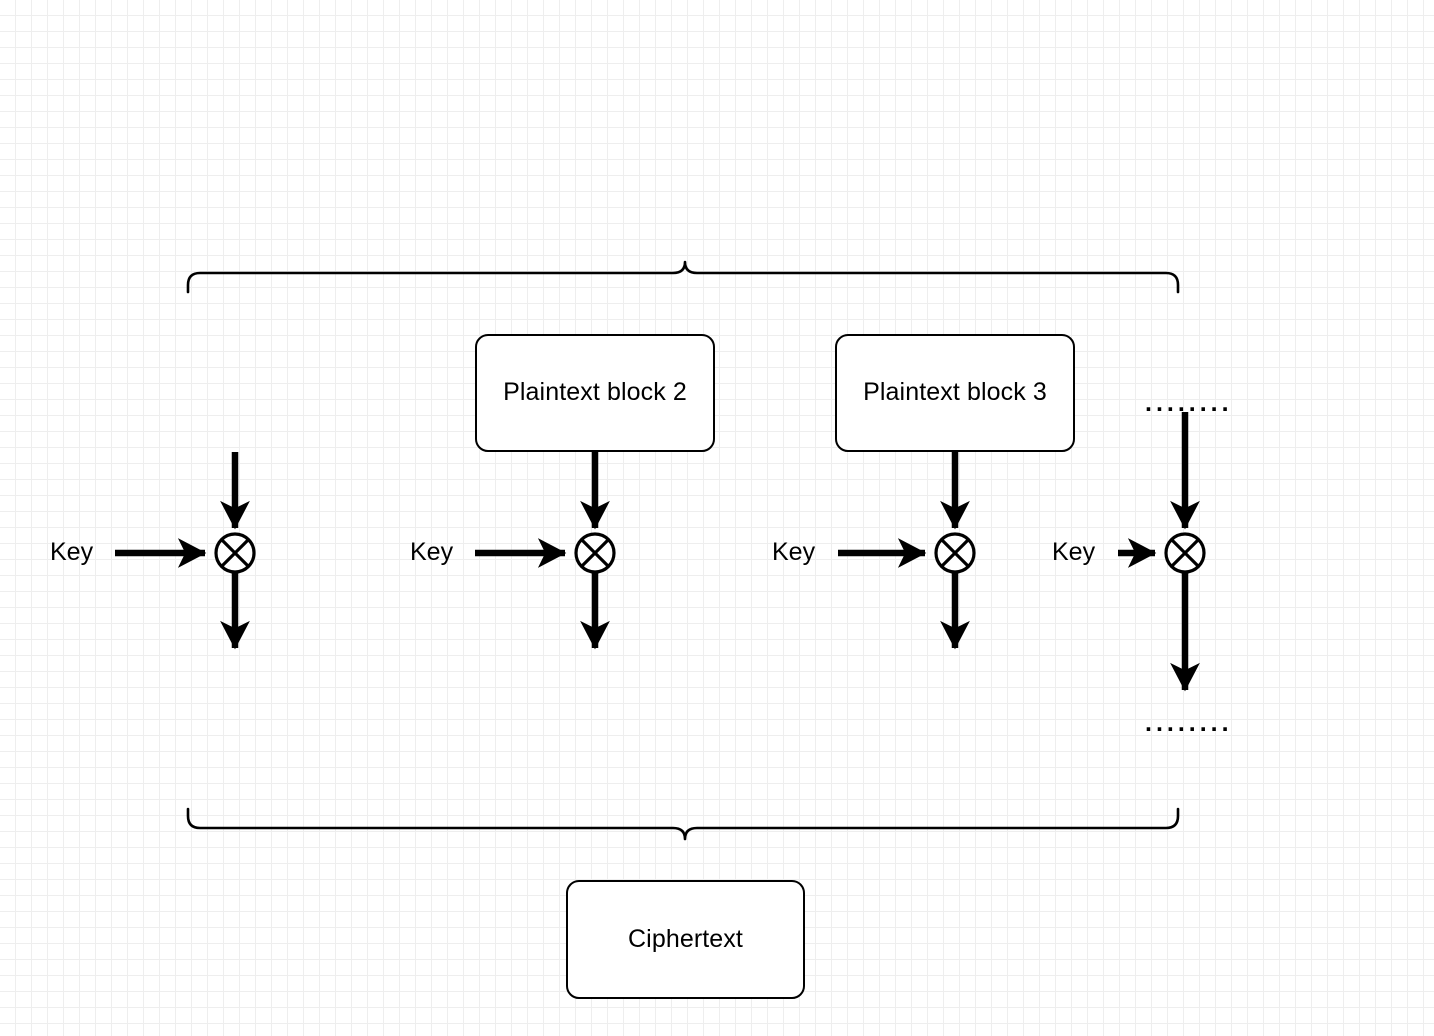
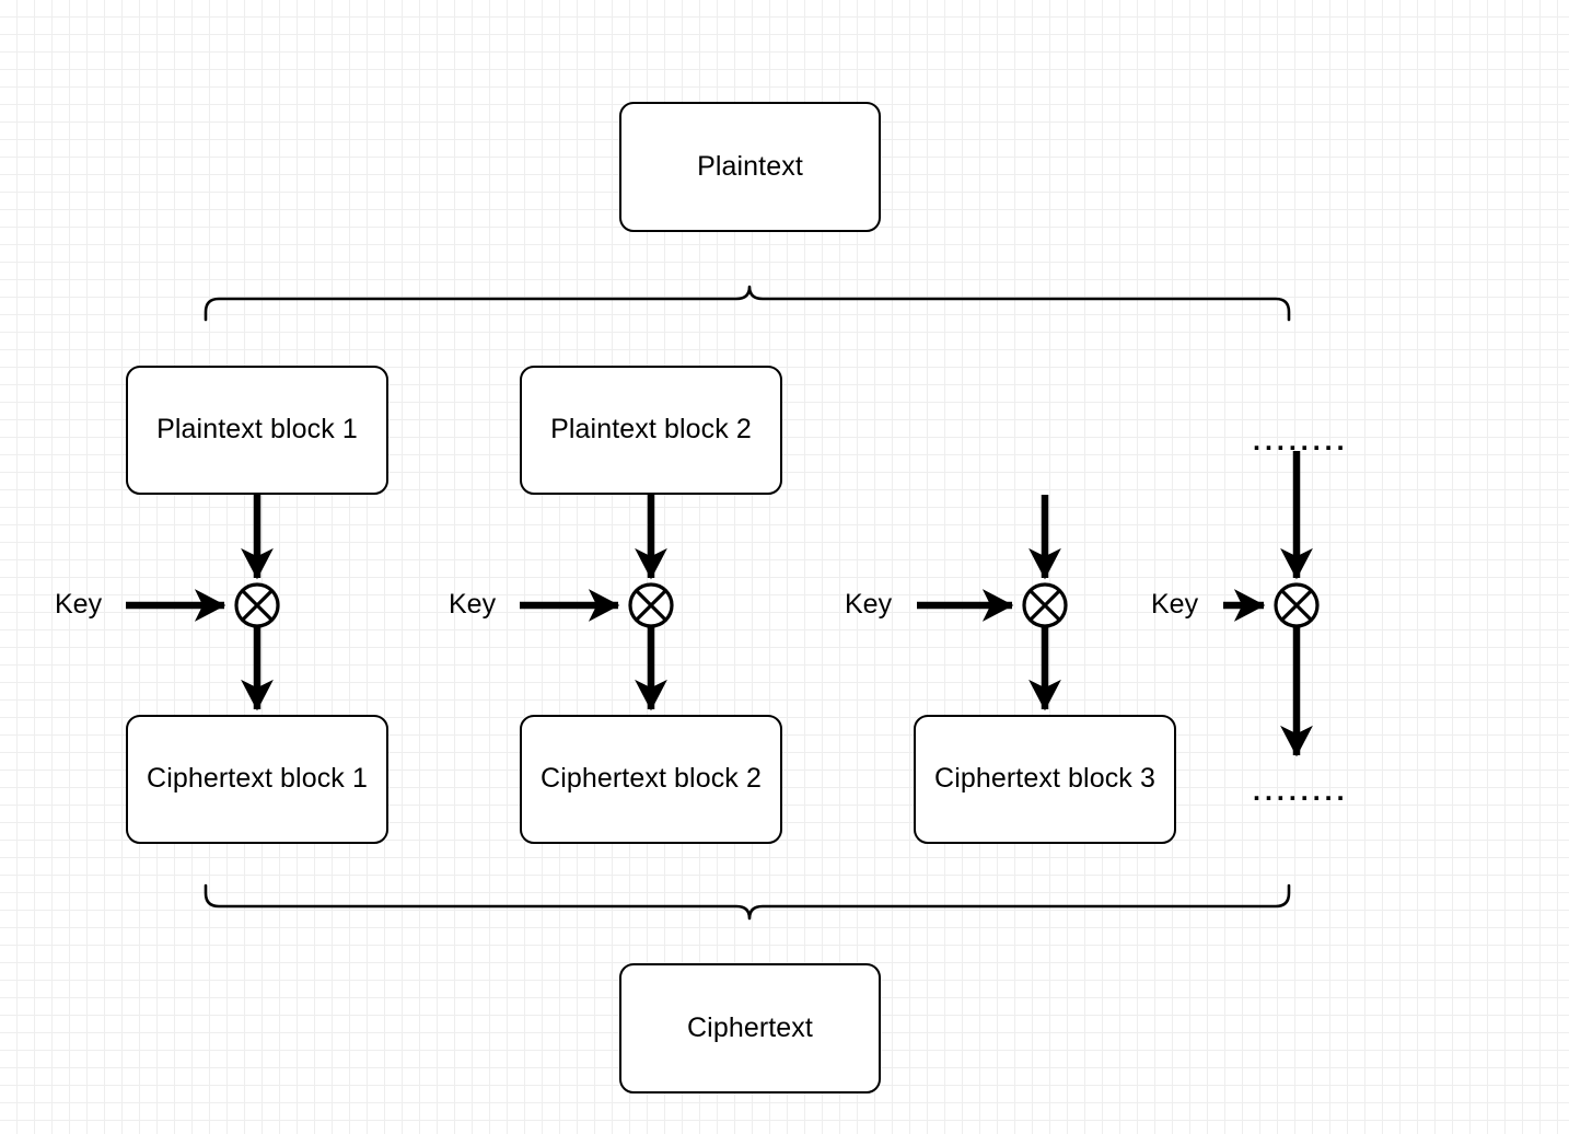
+ Plaintext
+ Plaintext block 1
  Plaintext block 2
- Plaintext block 3
  ........
+ Ciphertext block 1
+ Ciphertext block 2
+ Ciphertext block 3
  ........
  Ciphertext
  Key
  Key
  Key
  Key
